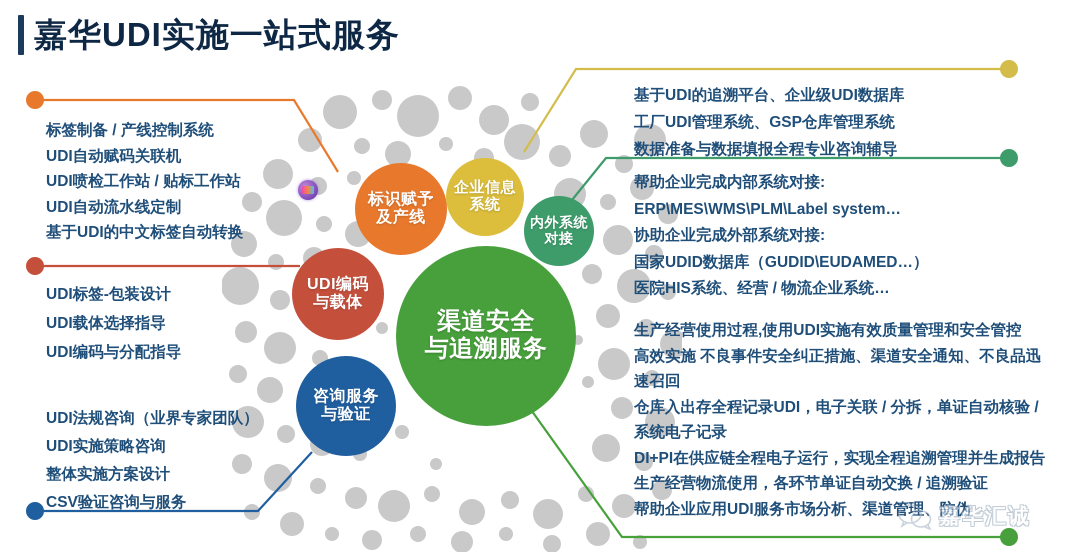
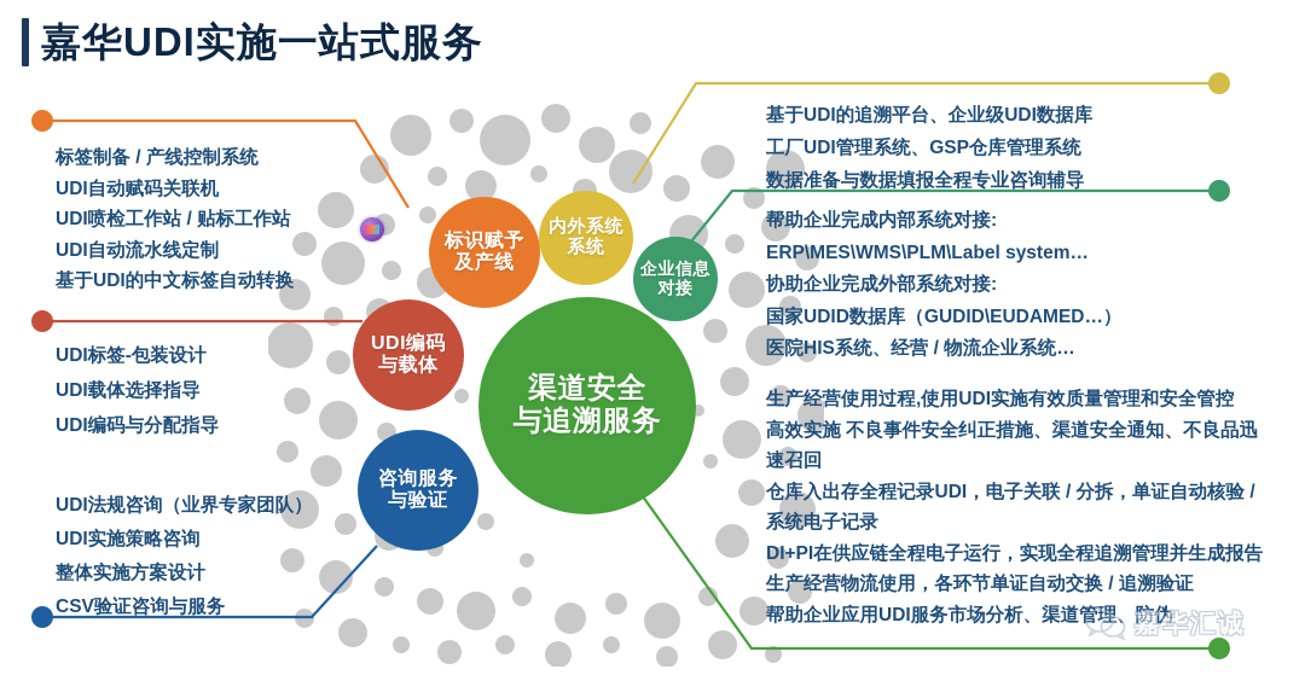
  嘉华UDI实施一站式服务
  渠道安全
  与追溯服务
  标识赋予
  及产线
- 企业信息
+ 内外系统
  系统
- 内外系统
+ 企业信息
  对接
  UDI编码
  与载体
  咨询服务
  与验证
  标签制备 / 产线控制系统
  UDI自动赋码关联机
  UDI喷检工作站 / 贴标工作站
  UDI自动流水线定制
  基于UDI的中文标签自动转换
  UDI标签-包装设计
  UDI载体选择指导
  UDI编码与分配指导
  UDI法规咨询（业界专家团队）
  UDI实施策略咨询
  整体实施方案设计
  CSV验证咨询与服务
  基于UDI的追溯平台、企业级UDI数据库
  工厂UDI管理系统、GSP仓库管理系统
  数据准备与数据填报全程专业咨询辅导
  帮助企业完成内部系统对接:
  ERP\MES\WMS\PLM\Label system…
  协助企业完成外部系统对接:
  国家UDID数据库（GUDID\EUDAMED…）
  医院HIS系统、经营 / 物流企业系统…
  生产经营使用过程,使用UDI实施有效质量管理和安全管控
  高效实施 不良事件安全纠正措施、渠道安全通知、不良品迅
  速召回
  仓库入出存全程记录UDI，电子关联 / 分拆，单证自动核验 /
  系统电子记录
  DI+PI在供应链全程电子运行，实现全程追溯管理并生成报告
  生产经营物流使用，各环节单证自动交换 / 追溯验证
  帮助企业应用UDI服务市场分析、渠道管理、防伪
  嘉华汇诚
